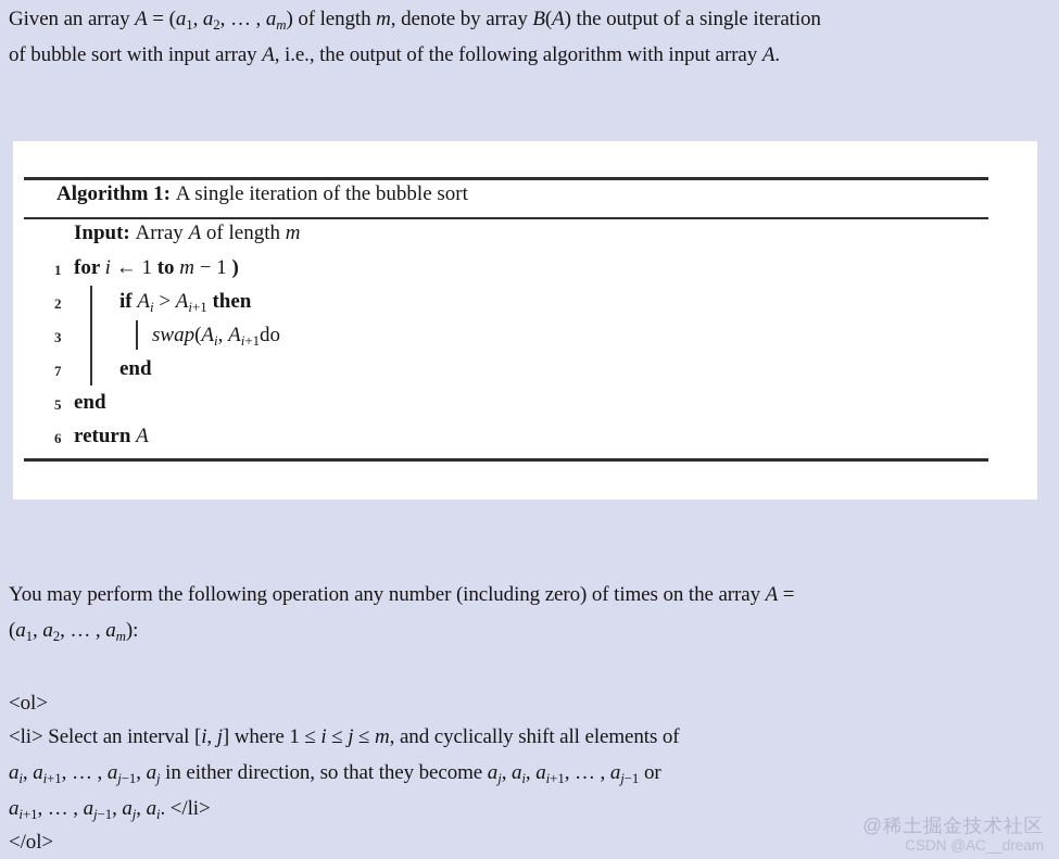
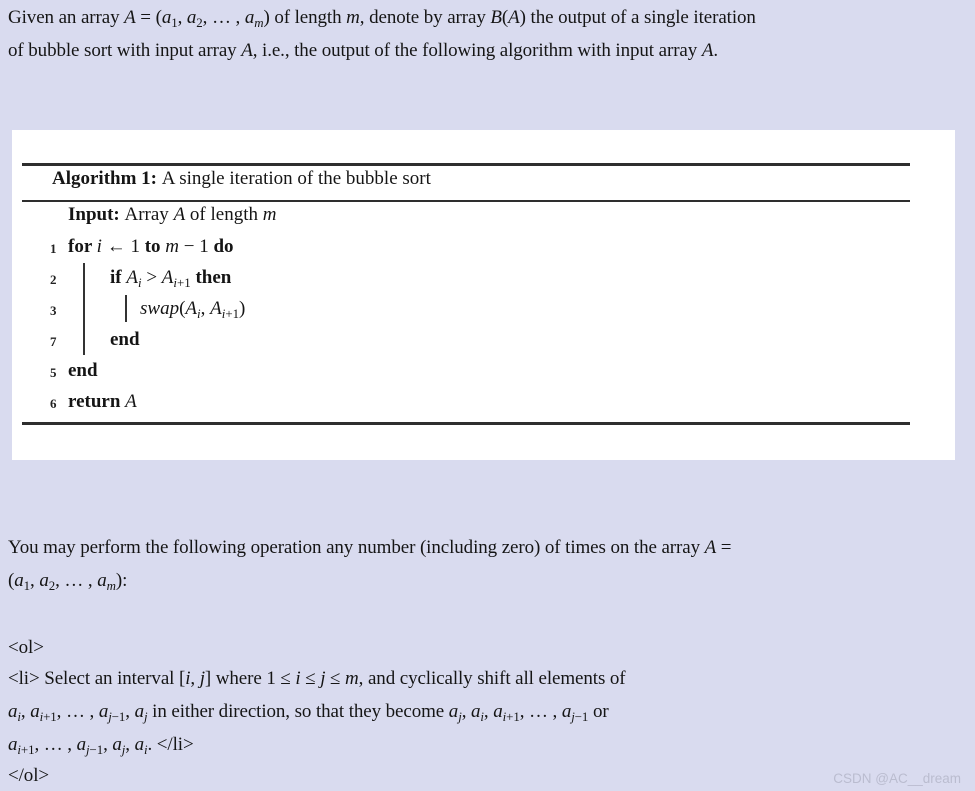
  Given an array A = (a1, a2, … , am) of length m, denote by array B(A) the output of a single iteration
  of bubble sort with input array A, i.e., the output of the following algorithm with input array A.
  Algorithm 1: A single iteration of the bubble sort
  Input: Array A of length m
  1
- for i ← 1 to m − 1 )
+ for i ← 1 to m − 1 do
  2
  if Ai > Ai+1 then
  3
- swap(Ai, Ai+1do
+ swap(Ai, Ai+1)
  7
  end
  5
  end
  6
  return A
  You may perform the following operation any number (including zero) of times on the array A =
  (a1, a2, … , am):
  <ol>
  <li> Select an interval [i, j] where 1 ≤ i ≤ j ≤ m, and cyclically shift all elements of
  ai, ai+1, … , aj−1, aj in either direction, so that they become aj, ai, ai+1, … , aj−1 or
  ai+1, … , aj−1, aj, ai. </li>
  </ol>
- @稀土掘金技术社区
  CSDN @AC__dream
